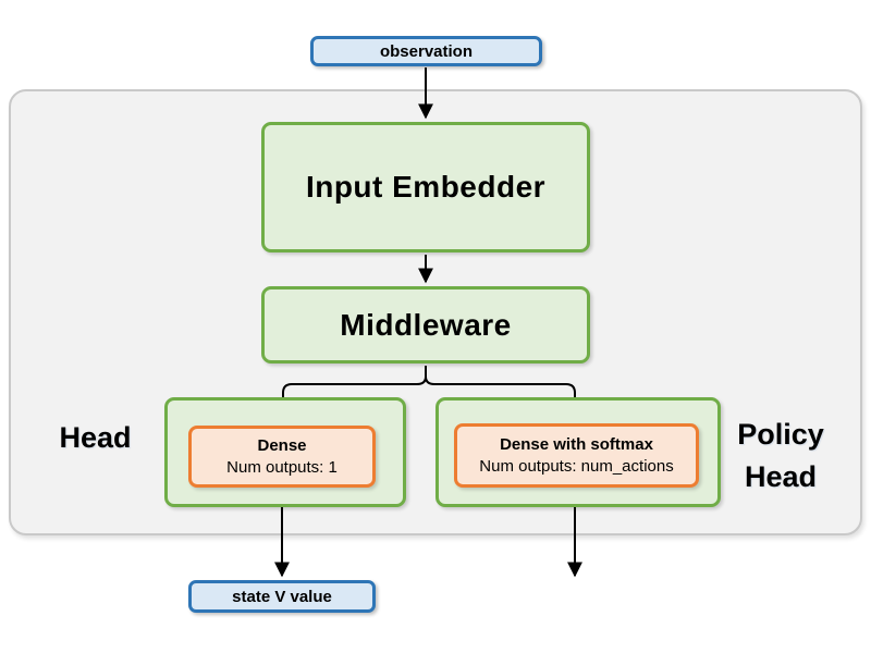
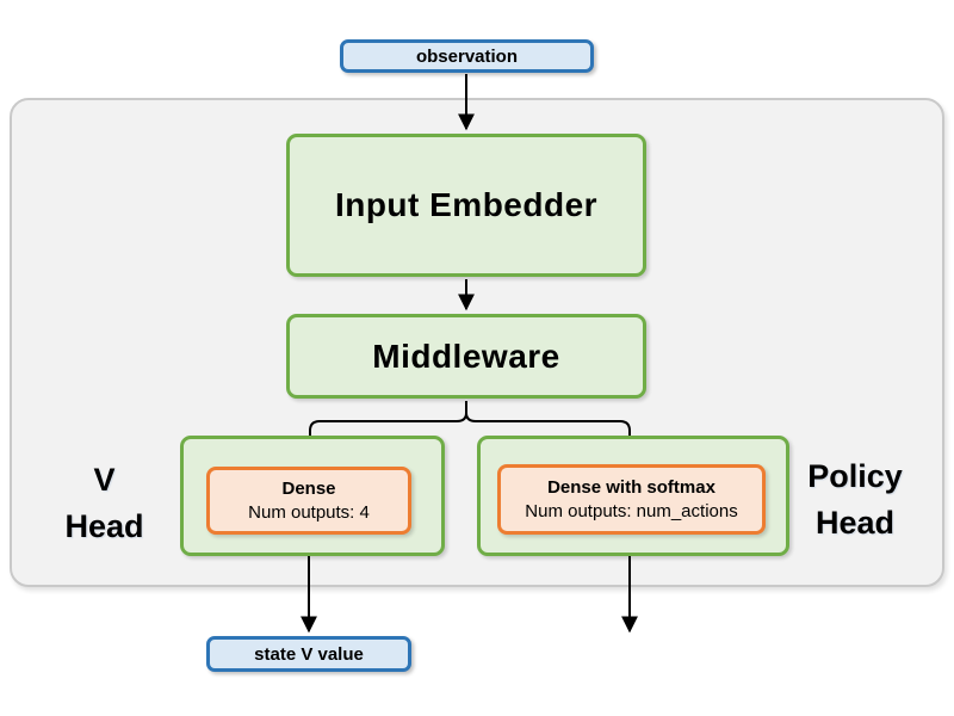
  observation
  Input Embedder
  Middleware
  Dense
- Num outputs: 1
+ Num outputs: 4
  Dense with softmax
  Num outputs: num_actions
+ V
  Head
  Policy
  Head
  state V value
